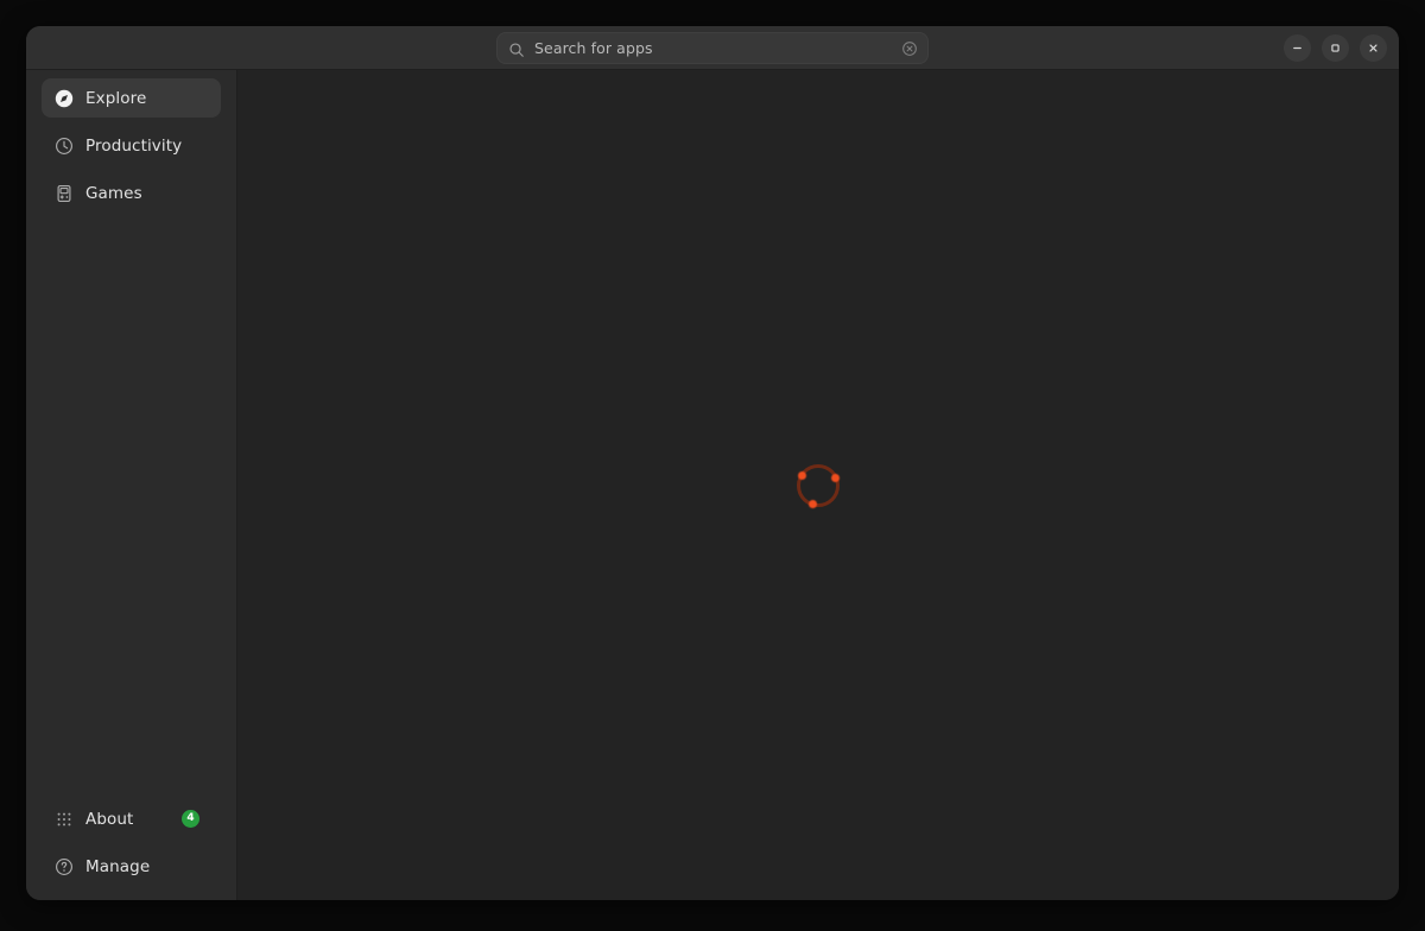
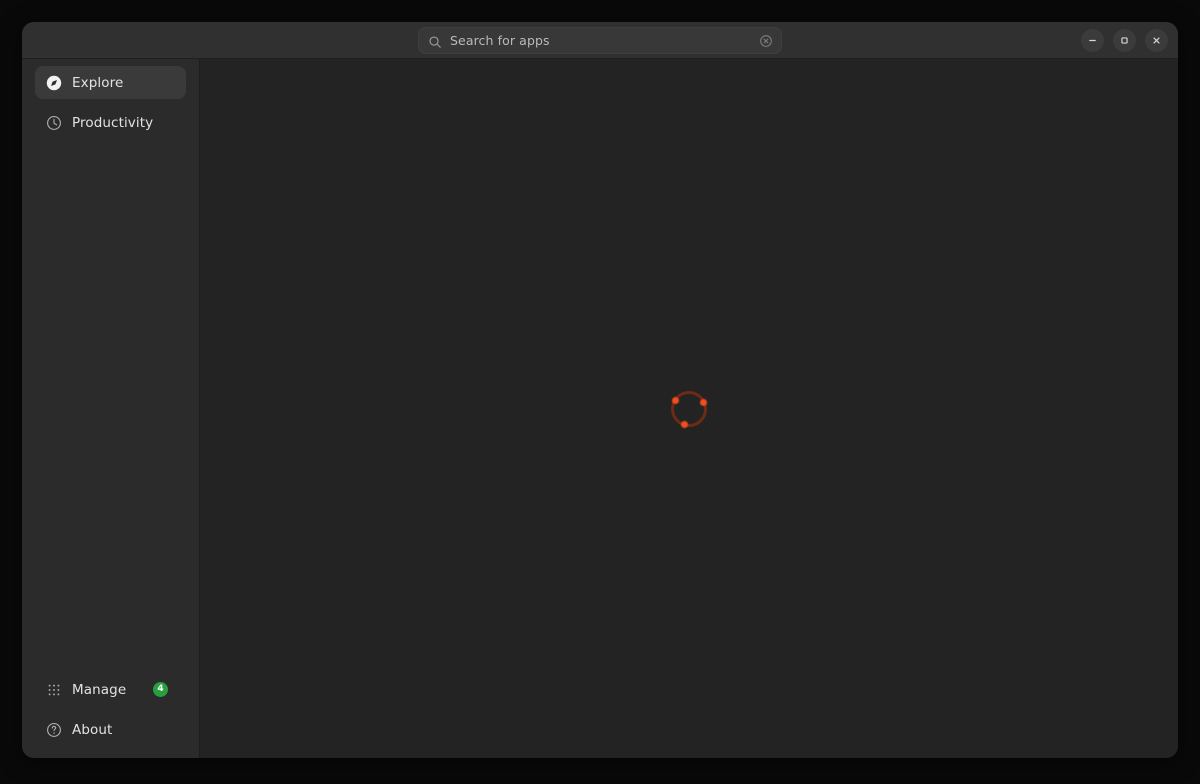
  Search for apps
  Explore
  Productivity
- Games
- About
+ Manage
  4
- Manage
+ About
